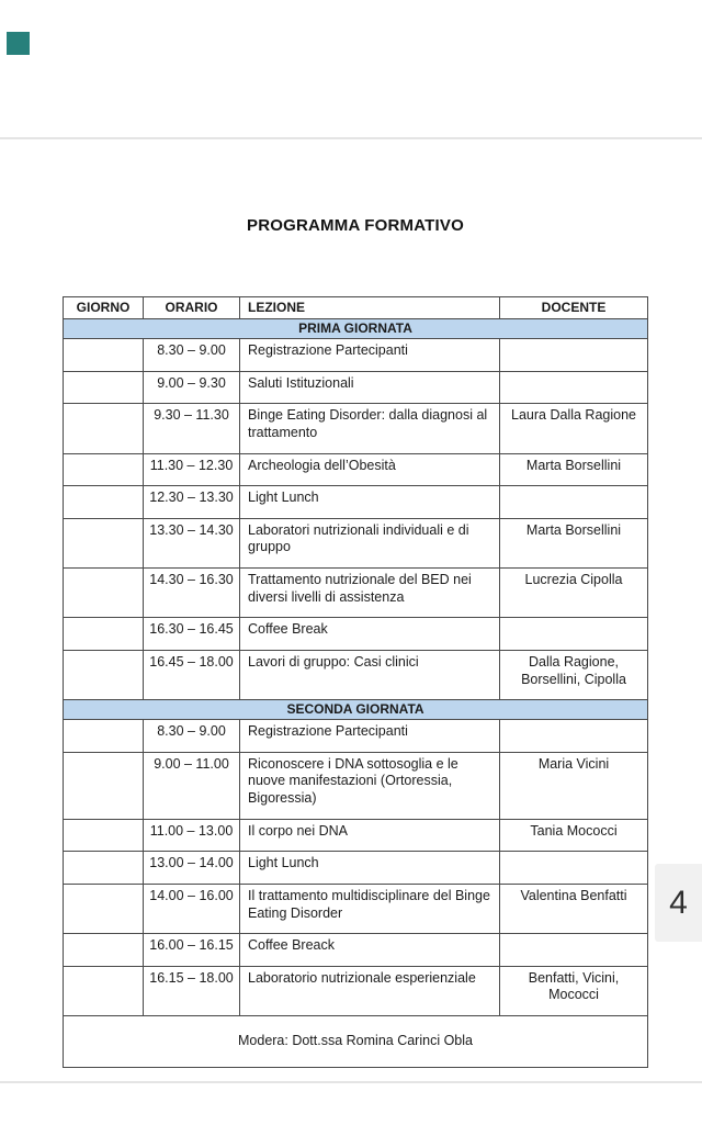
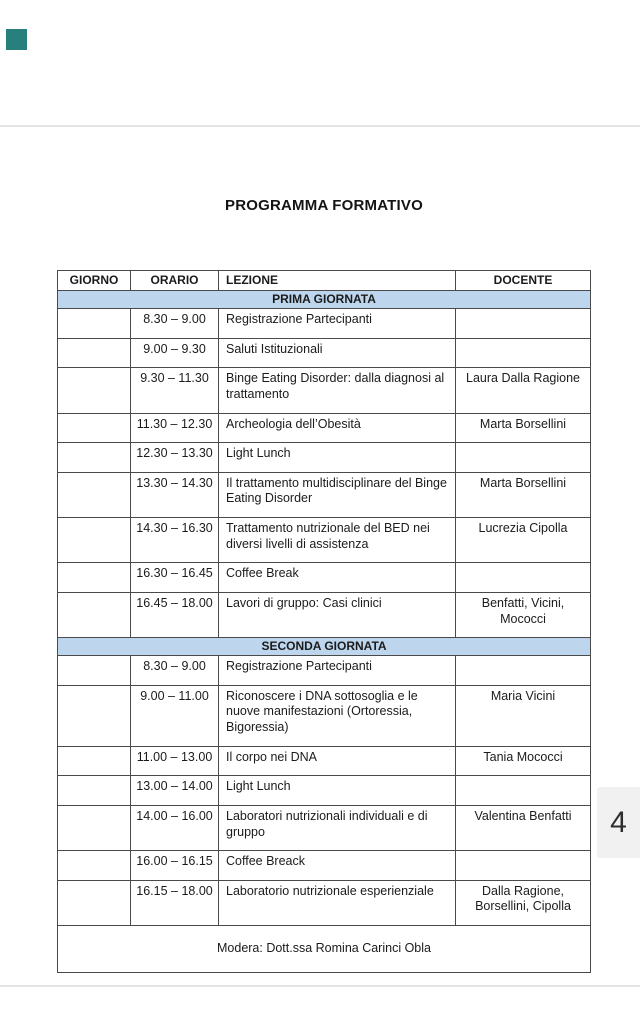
  PROGRAMMA FORMATIVO
  GIORNO	ORARIO	LEZIONE	DOCENTE
  PRIMA GIORNATA
  	8.30 – 9.00	Registrazione Partecipanti
  	9.00 – 9.30	Saluti Istituzionali
  	9.30 – 11.30	Binge Eating Disorder: dalla diagnosi al trattamento	Laura Dalla Ragione
  	11.30 – 12.30	Archeologia dell’Obesità	Marta Borsellini
  	12.30 – 13.30	Light Lunch
- 	13.30 – 14.30	Laboratori nutrizionali individuali e di gruppo	Marta Borsellini
+ 	13.30 – 14.30	Il trattamento multidisciplinare del Binge Eating Disorder	Marta Borsellini
  	14.30 – 16.30	Trattamento nutrizionale del BED nei diversi livelli di assistenza	Lucrezia Cipolla
  	16.30 – 16.45	Coffee Break
- 	16.45 – 18.00	Lavori di gruppo: Casi clinici	Dalla Ragione, Borsellini, Cipolla
+ 	16.45 – 18.00	Lavori di gruppo: Casi clinici	Benfatti, Vicini, Mococci
  SECONDA GIORNATA
  	8.30 – 9.00	Registrazione Partecipanti
  	9.00 – 11.00	Riconoscere i DNA sottosoglia e le nuove manifestazioni (Ortoressia, Bigoressia)	Maria Vicini
  	11.00 – 13.00	Il corpo nei DNA	Tania Mococci
  	13.00 – 14.00	Light Lunch
- 	14.00 – 16.00	Il trattamento multidisciplinare del Binge Eating Disorder	Valentina Benfatti
+ 	14.00 – 16.00	Laboratori nutrizionali individuali e di gruppo	Valentina Benfatti
  	16.00 – 16.15	Coffee Breack
- 	16.15 – 18.00	Laboratorio nutrizionale esperienziale	Benfatti, Vicini, Mococci
+ 	16.15 – 18.00	Laboratorio nutrizionale esperienziale	Dalla Ragione, Borsellini, Cipolla
  Modera: Dott.ssa Romina Carinci Obla
  4
